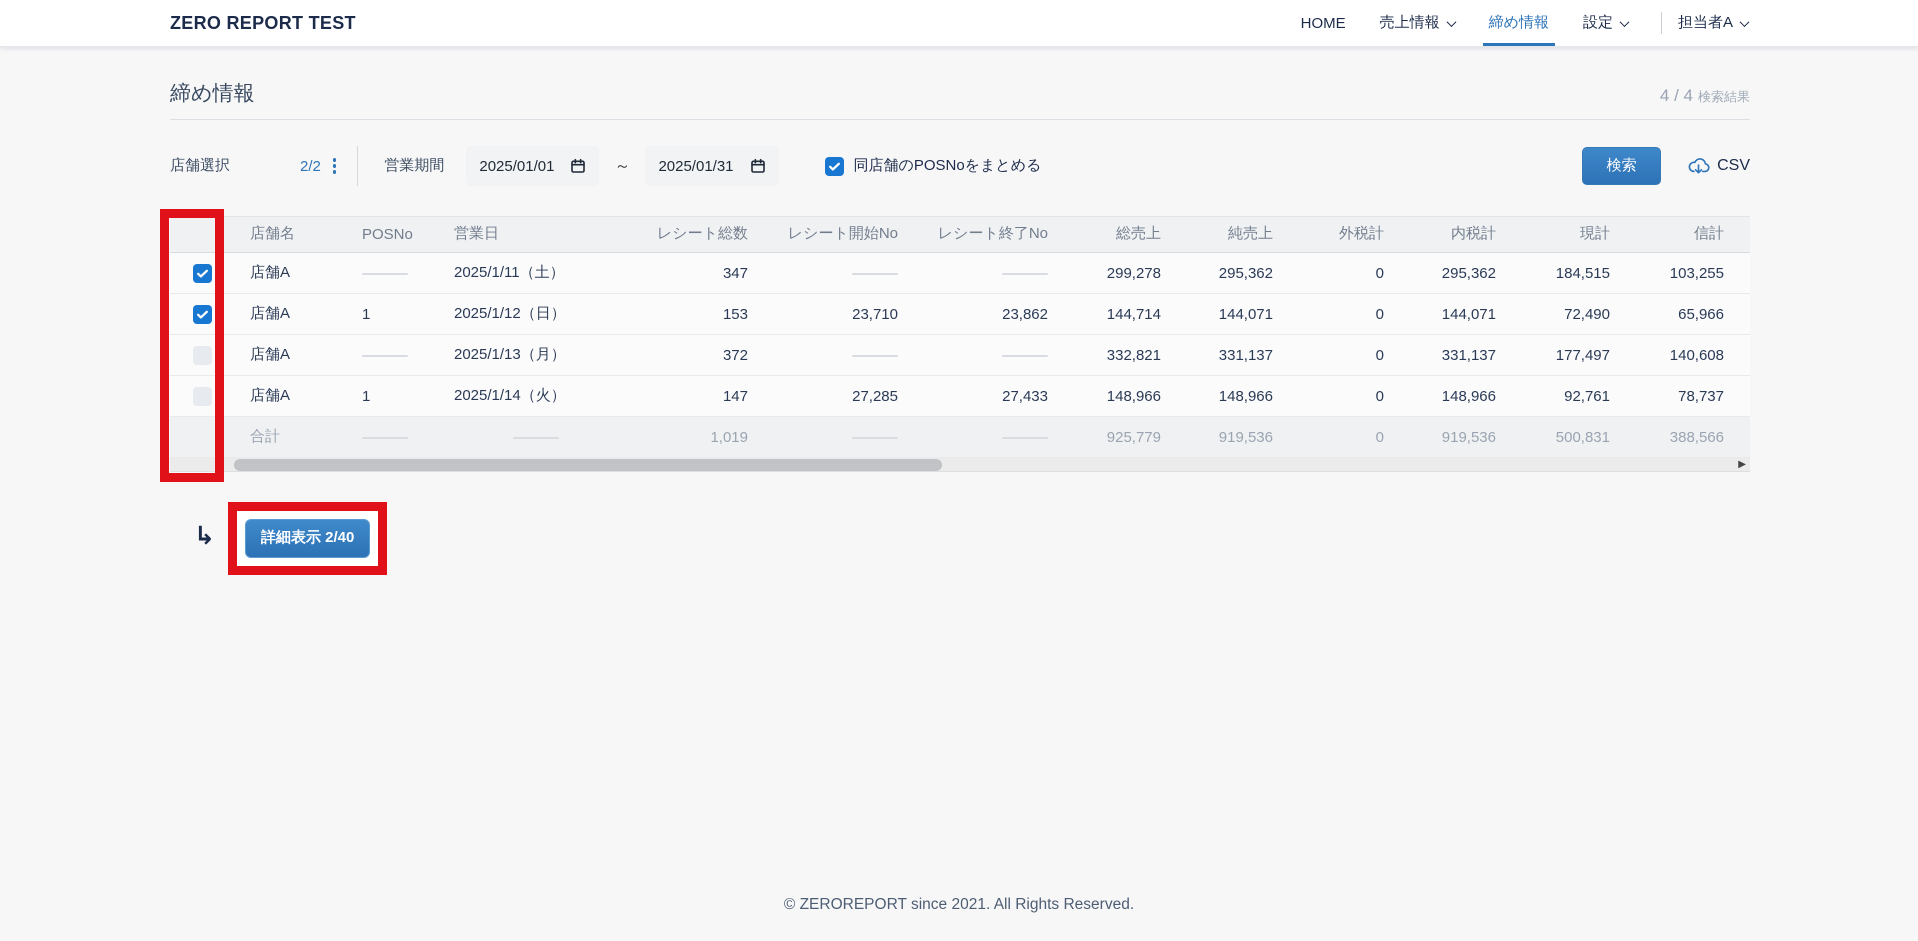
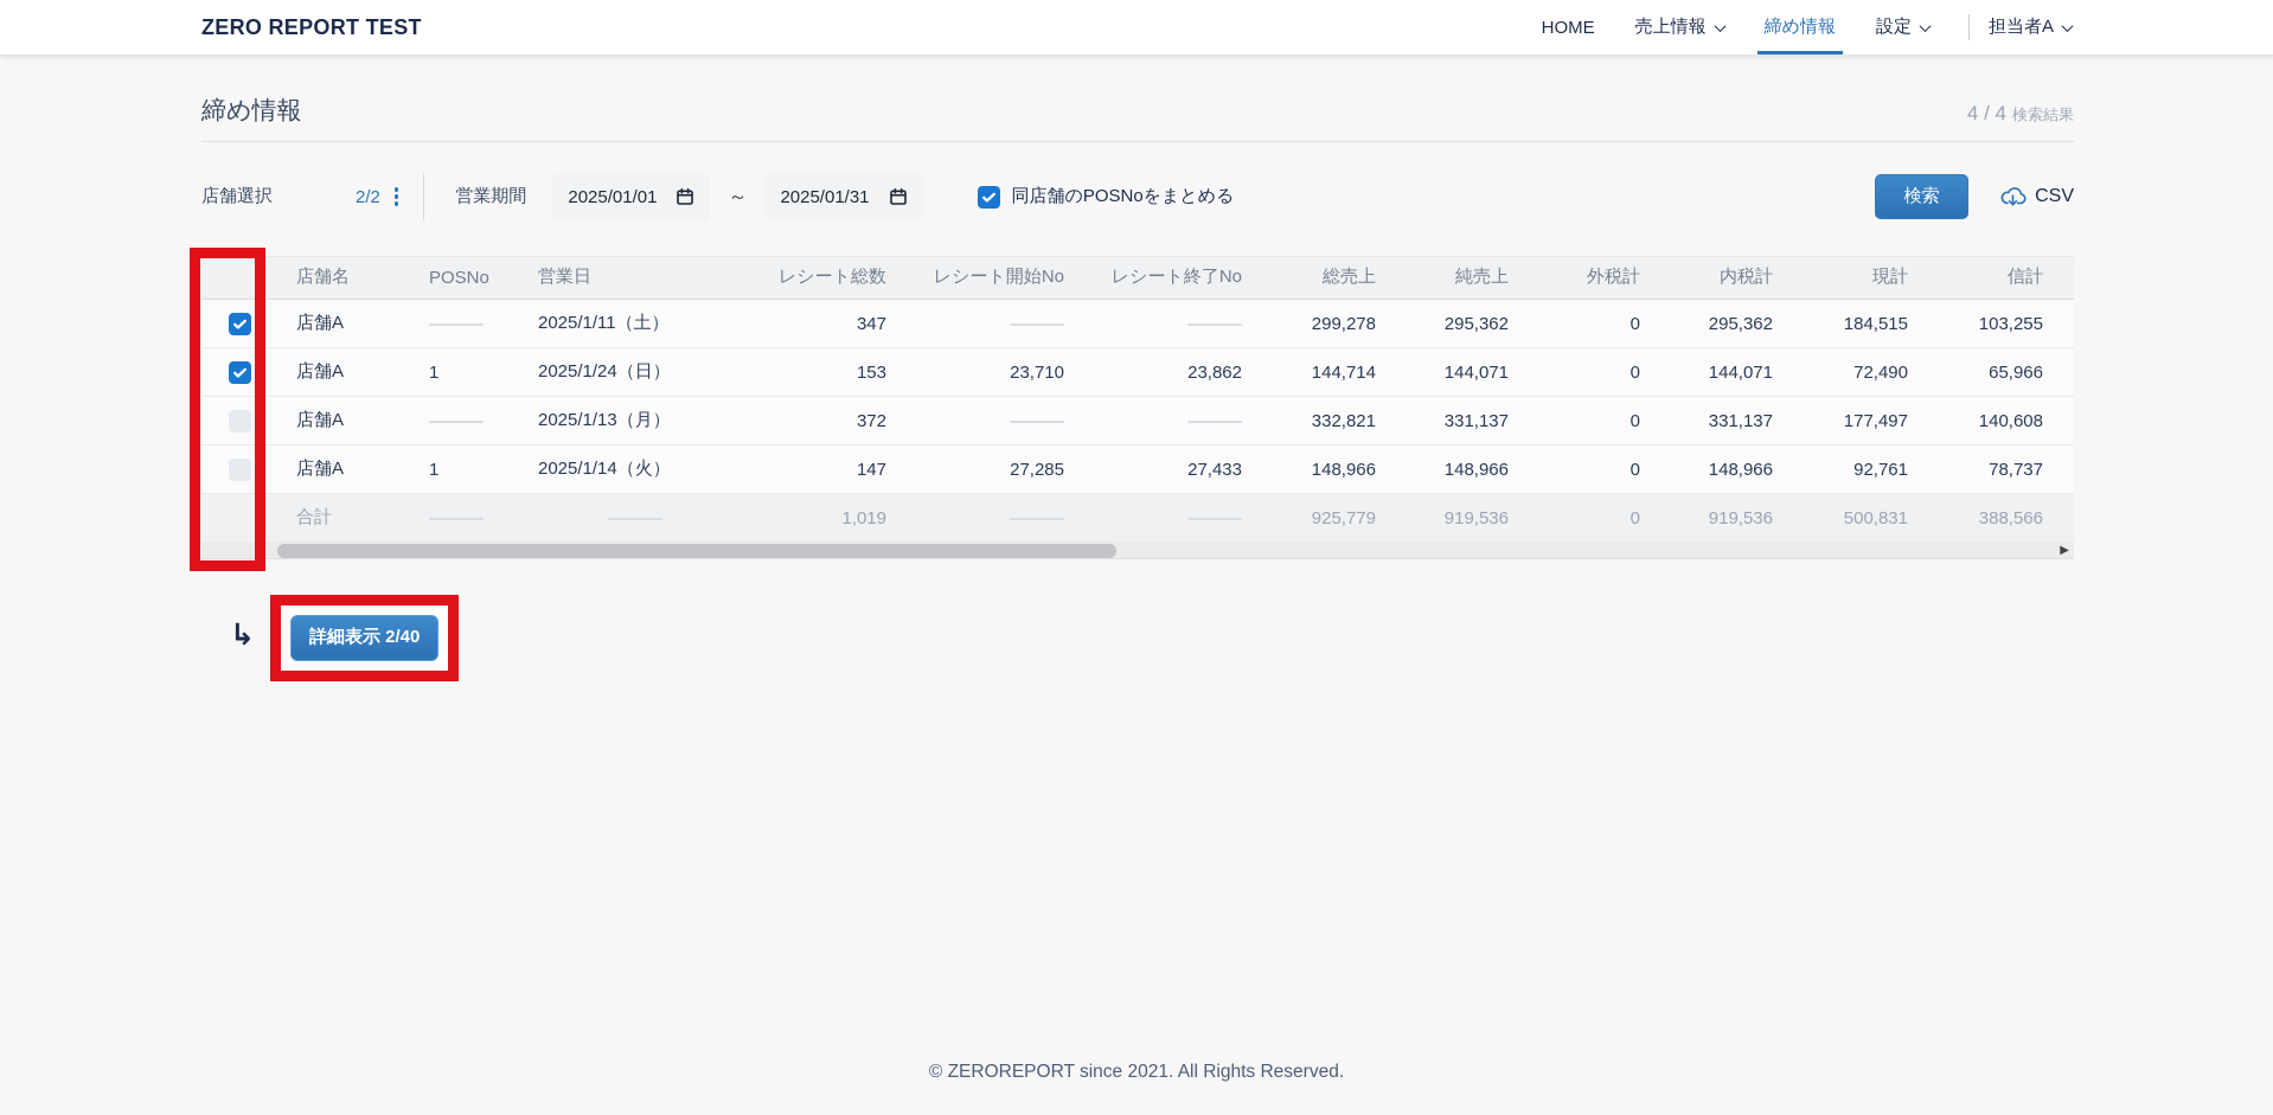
  ZERO REPORT TEST
  HOME
  売上情報
  締め情報
  設定
  担当者A
  締め情報
  4 / 4 検索結果
  店舗選択
  2/2
  営業期間
  2025/01/01
  ～
  2025/01/31
  同店舗のPOSNoをまとめる
  検索
  CSV
  店舗名
  POSNo
  営業日
  レシート総数
  レシート開始No
  レシート終了No
  総売上
  純売上
  外税計
  内税計
  現計
  信計
  店舗A
  2025/1/11（土）
  347
  299,278
  295,362
  0
  295,362
  184,515
  103,255
  店舗A
  1
- 2025/1/12（日）
+ 2025/1/24（日）
  153
  23,710
  23,862
  144,714
  144,071
  0
  144,071
  72,490
  65,966
  店舗A
  2025/1/13（月）
  372
  332,821
  331,137
  0
  331,137
  177,497
  140,608
  店舗A
  1
  2025/1/14（火）
  147
  27,285
  27,433
  148,966
  148,966
  0
  148,966
  92,761
  78,737
  合計
  1,019
  925,779
  919,536
  0
  919,536
  500,831
  388,566
  ▶
  ↳
  詳細表示 2/40
  © ZEROREPORT since 2021. All Rights Reserved.
